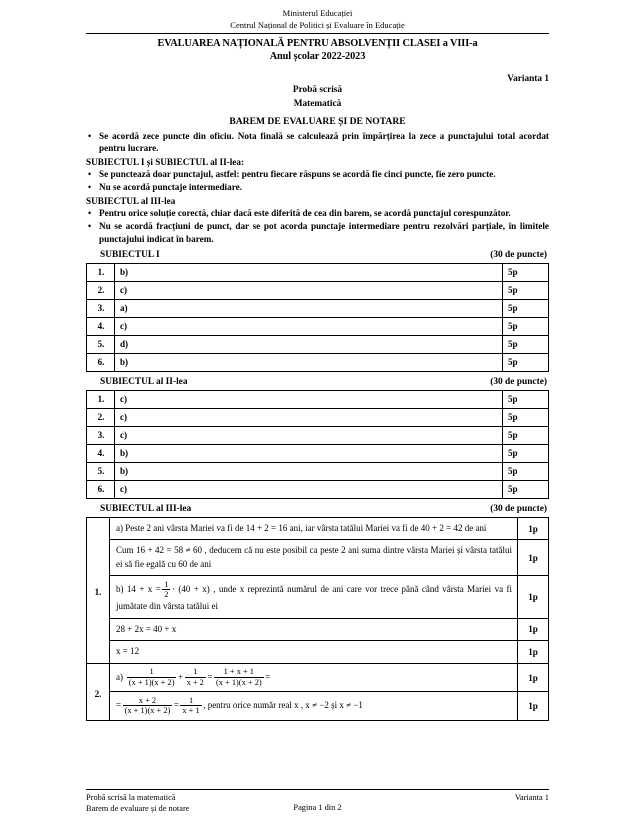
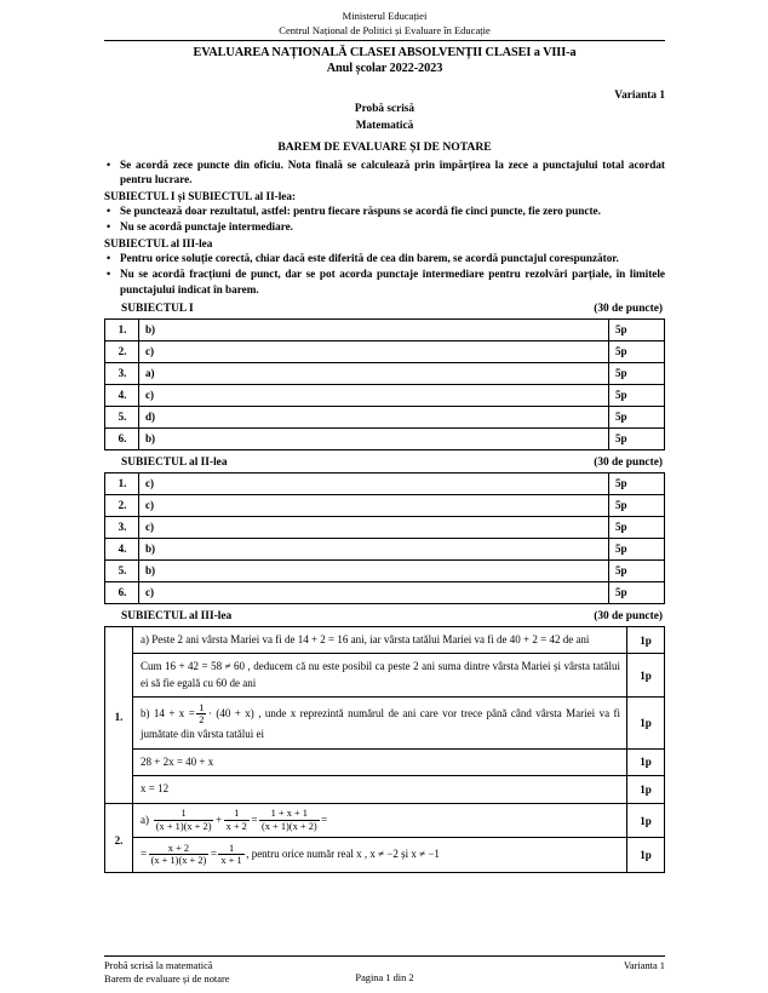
  Ministerul Educației
  Centrul Național de Politici și Evaluare în Educație
- EVALUAREA NAȚIONALĂ PENTRU ABSOLVENȚII CLASEI a VIII-a
+ EVALUAREA NAȚIONALĂ CLASEI ABSOLVENȚII CLASEI a VIII-a
  Anul școlar 2022-2023
  Varianta 1
  Probă scrisă
  Matematică
  BAREM DE EVALUARE ȘI DE NOTARE
  Se acordă zece puncte din oficiu. Nota finală se calculează prin împărțirea la zece a punctajului total acordat pentru lucrare.
  SUBIECTUL I și SUBIECTUL al II-lea:
- Se punctează doar punctajul, astfel: pentru fiecare răspuns se acordă fie cinci puncte, fie zero puncte.
+ Se punctează doar rezultatul, astfel: pentru fiecare răspuns se acordă fie cinci puncte, fie zero puncte.
  Nu se acordă punctaje intermediare.
  SUBIECTUL al III-lea
  Pentru orice soluție corectă, chiar dacă este diferită de cea din barem, se acordă punctajul corespunzător.
  Nu se acordă fracțiuni de punct, dar se pot acorda punctaje intermediare pentru rezolvări parțiale, în limitele punctajului indicat în barem.
  SUBIECTUL I
  (30 de puncte)
  1.	b)	5p
  2.	c)	5p
  3.	a)	5p
  4.	c)	5p
  5.	d)	5p
  6.	b)	5p
  SUBIECTUL al II-lea
  (30 de puncte)
  1.	c)	5p
  2.	c)	5p
  3.	c)	5p
  4.	b)	5p
  5.	b)	5p
  6.	c)	5p
  SUBIECTUL al III-lea
  (30 de puncte)
  1.	a) Peste 2 ani vârsta Mariei va fi de 14 + 2 = 16 ani, iar vârsta tatălui Mariei va fi de 40 + 2 = 42 de ani	1p
  Cum 16 + 42 = 58 ≠ 60 , deducem că nu este posibil ca peste 2 ani suma dintre vârsta Mariei și vârsta tatălui ei să fie egală cu 60 de ani	1p
  b) 14 + x =12· (40 + x) , unde x reprezintă numărul de ani care vor trece până când vârsta Mariei va fi jumătate din vârsta tatălui ei	1p
  28 + 2x = 40 + x	1p
  x = 12	1p
  2.	a) 1(x + 1)(x + 2)+1x + 2=1 + x + 1(x + 1)(x + 2)=	1p
  =x + 2(x + 1)(x + 2)=1x + 1, pentru orice număr real x , x ≠ −2 și x ≠ −1	1p
  Probă scrisă la matematică
  Barem de evaluare și de notare
  Varianta 1
  Pagina 1 din 2
